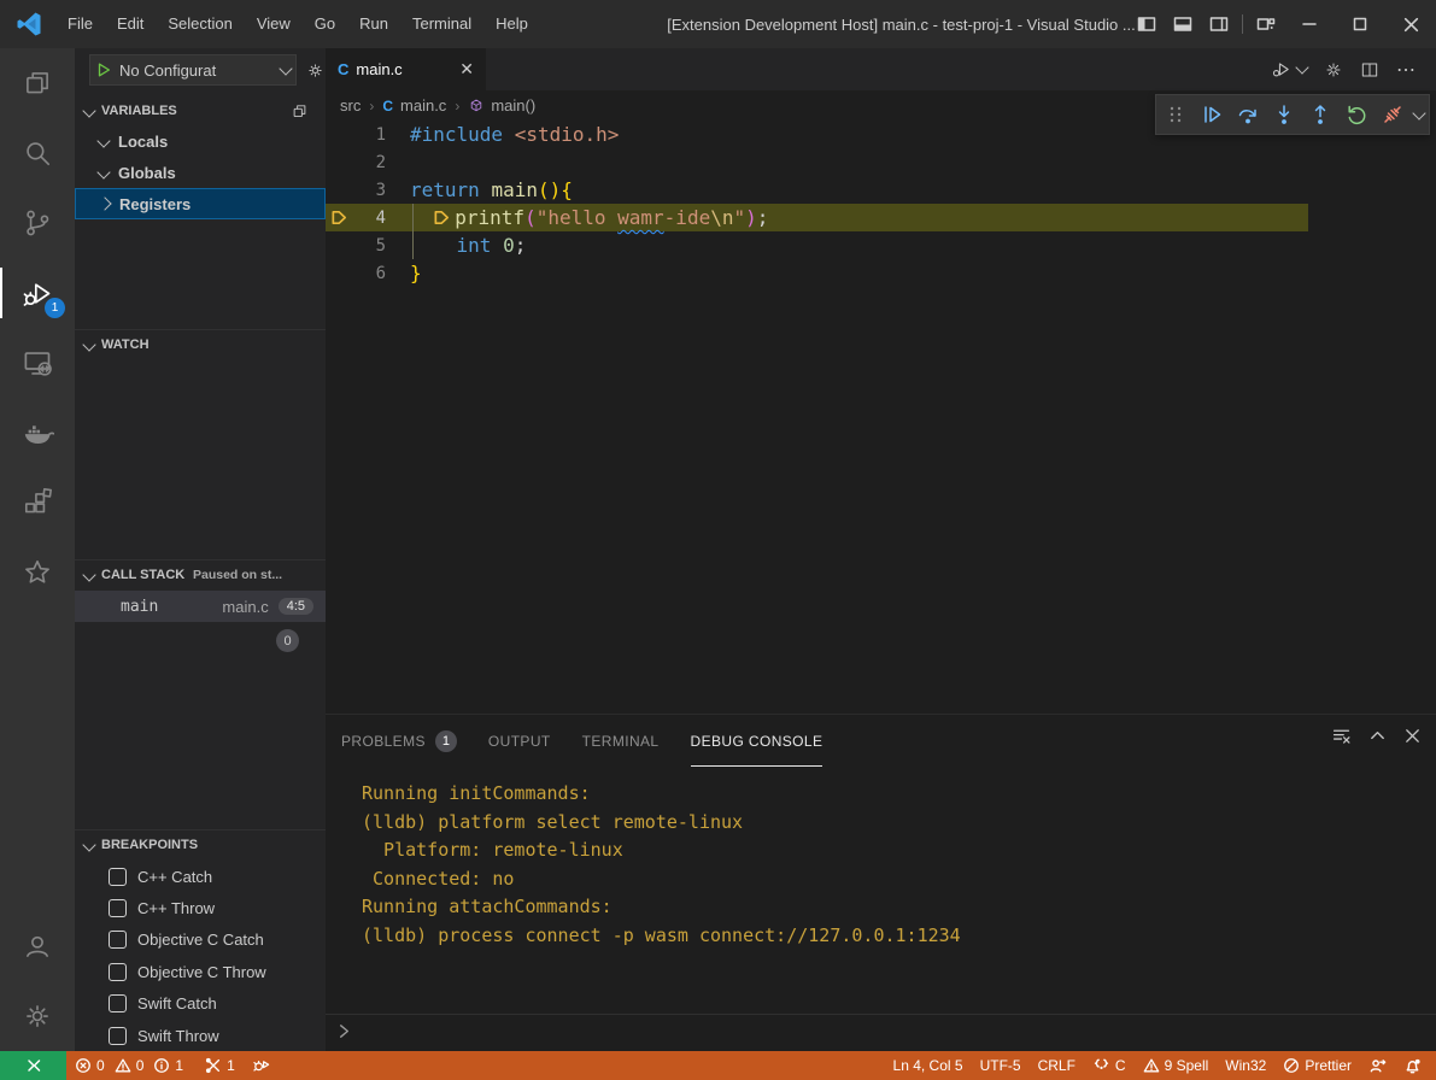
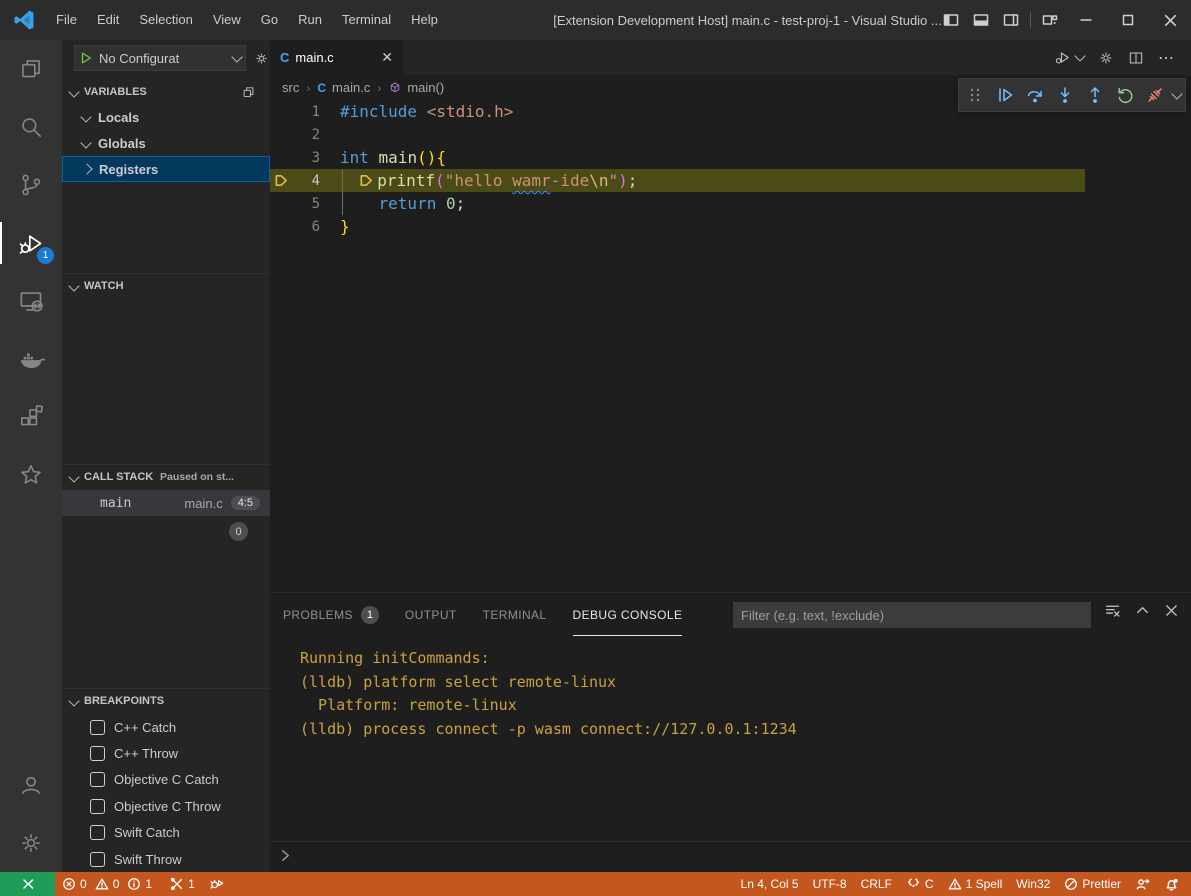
  File
  Edit
  Selection
  View
  Go
  Run
  Terminal
  Help
  [Extension Development Host] main.c - test-proj-1 - Visual Studio ...
  1
  No Configurat
  VARIABLES
  Locals
  Globals
  Registers
  WATCH
  CALL STACK
  Paused on st...
  main
  main.c
  4:5
  0
  BREAKPOINTS
  C++ Catch
  C++ Throw
  Objective C Catch
  Objective C Throw
  Swift Catch
  Swift Throw
  C
  main.c
  ✕
  ⋯
  src
  ›
  C
  main.c
  ›
  main()
  1
  #include
  <stdio.h>
  2
  3
- return
+ int
  main
  (){
  4
  printf
  (
  "hello
  wamr
  -ide
  \n
  "
  )
  ;
  5
- int
+ return
  0
  ;
  6
  }
  PROBLEMS
  1
  OUTPUT
  TERMINAL
  DEBUG CONSOLE
+ Filter (e.g. text, !exclude)
  Running initCommands:
  (lldb) platform select remote-linux
  Platform: remote-linux
- Connected: no
- Running attachCommands:
  (lldb) process connect -p wasm connect://127.0.0.1:1234
  0
  0
  1
  1
  Ln 4, Col 5
- UTF-5
+ UTF-8
  CRLF
  C
- 9 Spell
+ 1 Spell
  Win32
  Prettier
